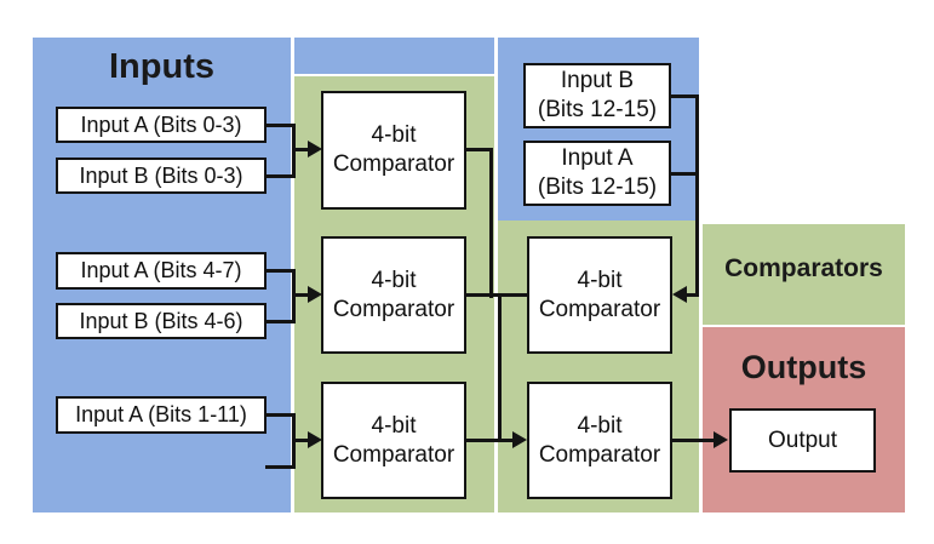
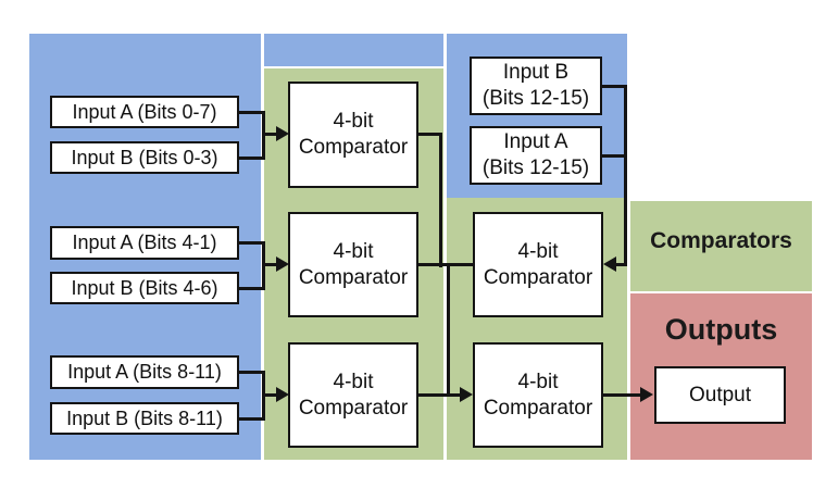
- Inputs
  Comparators
  Outputs
- Input A (Bits 0-3)
+ Input A (Bits 0-7)
  Input B (Bits 0-3)
- Input A (Bits 4-7)
+ Input A (Bits 4-1)
  Input B (Bits 4-6)
- Input A (Bits 1-11)
+ Input A (Bits 8-11)
+ Input B (Bits 8-11)
  Input B
  (Bits 12-15)
  Input A
  (Bits 12-15)
  4-bit
  Comparator
  4-bit
  Comparator
  4-bit
  Comparator
  4-bit
  Comparator
  4-bit
  Comparator
  Output
